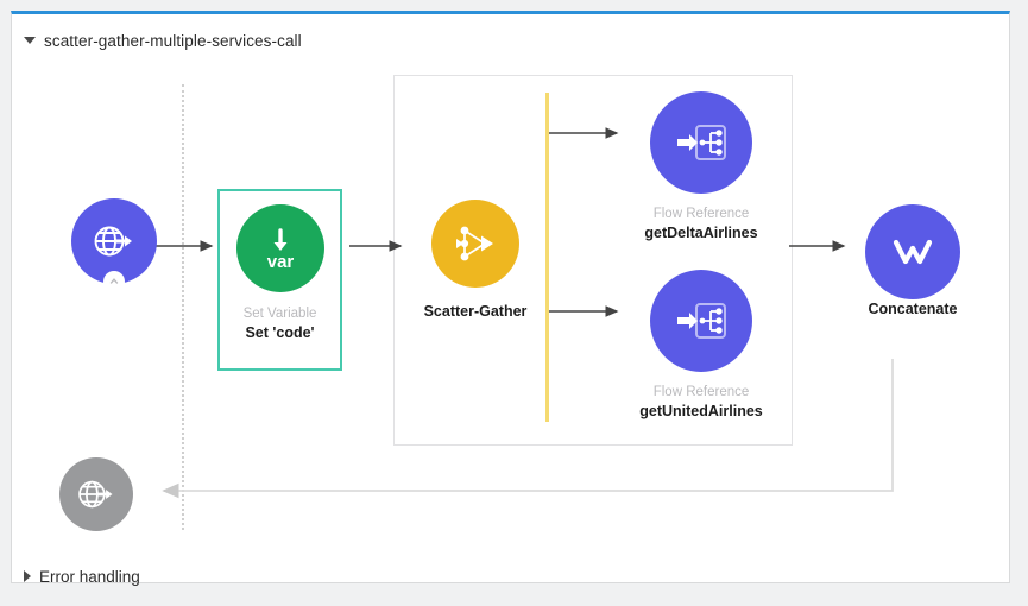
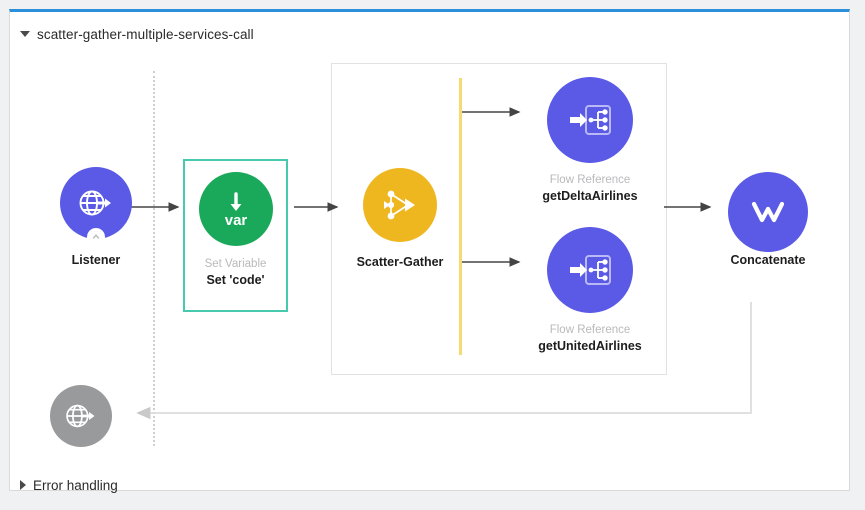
  scatter-gather-multiple-services-call
+ Listener
  var
  Set Variable
  Set 'code'
  Scatter-Gather
  Flow Reference
  getDeltaAirlines
  Flow Reference
  getUnitedAirlines
  Concatenate
  Error handling
